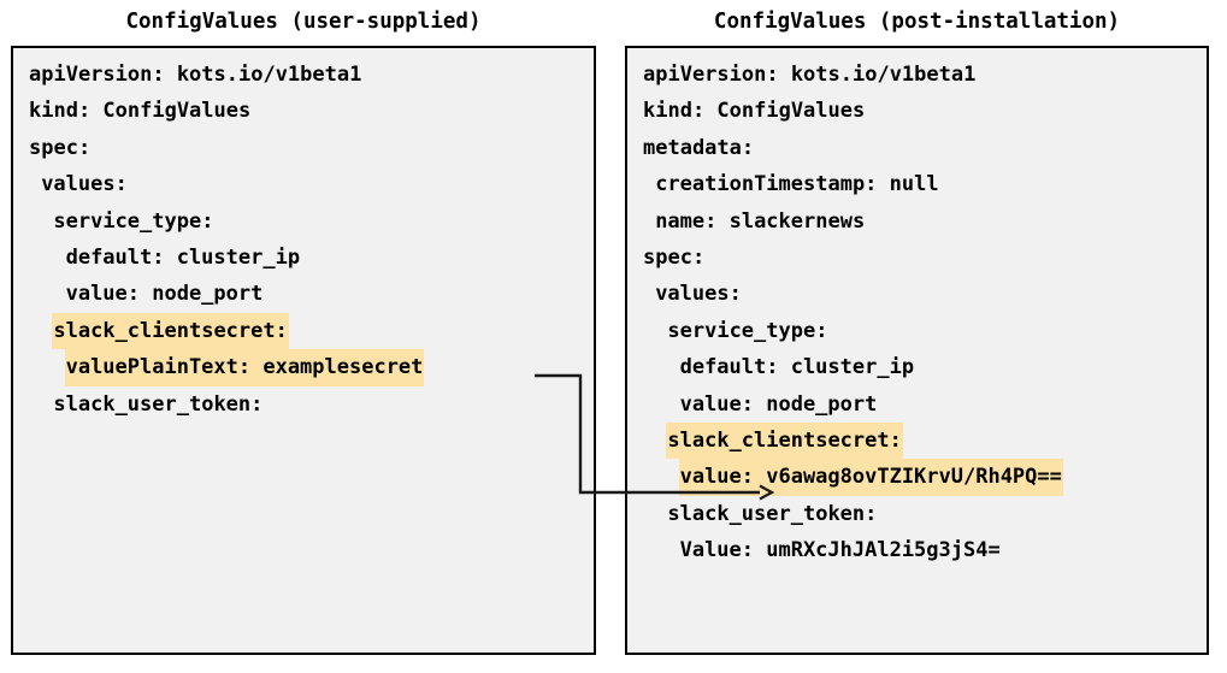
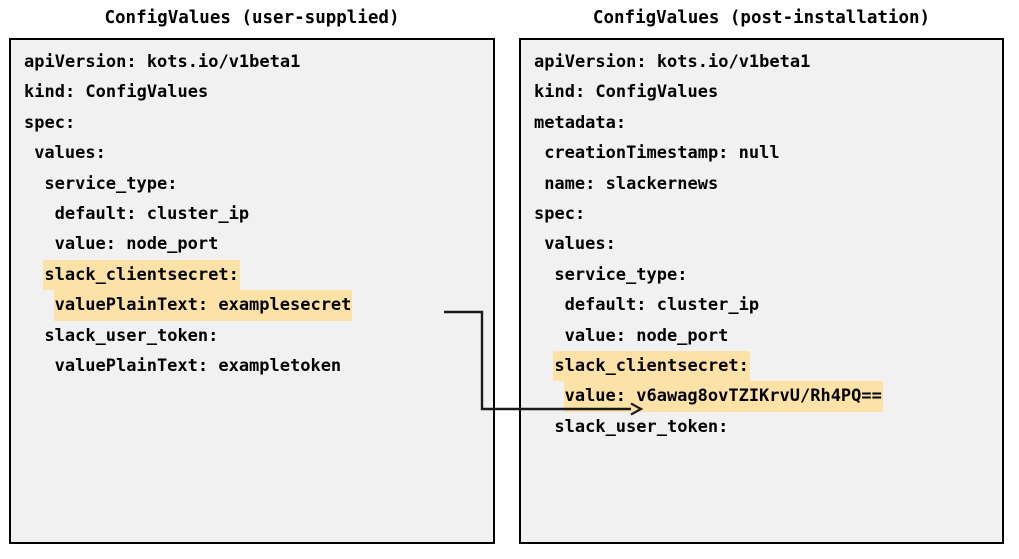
  ConfigValues (user-supplied)
  ConfigValues (post-installation)
  apiVersion: kots.io/v1beta1
  kind: ConfigValues
  spec:
  values:
  service_type:
  default: cluster_ip
  value: node_port
  slack_clientsecret:
  valuePlainText: examplesecret
  slack_user_token:
+ valuePlainText: exampletoken
  apiVersion: kots.io/v1beta1
  kind: ConfigValues
  metadata:
  creationTimestamp: null
  name: slackernews
  spec:
  values:
  service_type:
  default: cluster_ip
  value: node_port
  slack_clientsecret:
  value: v6awag8ovTZIKrvU/Rh4PQ==
  slack_user_token:
- Value: umRXcJhJAl2i5g3jS4=
